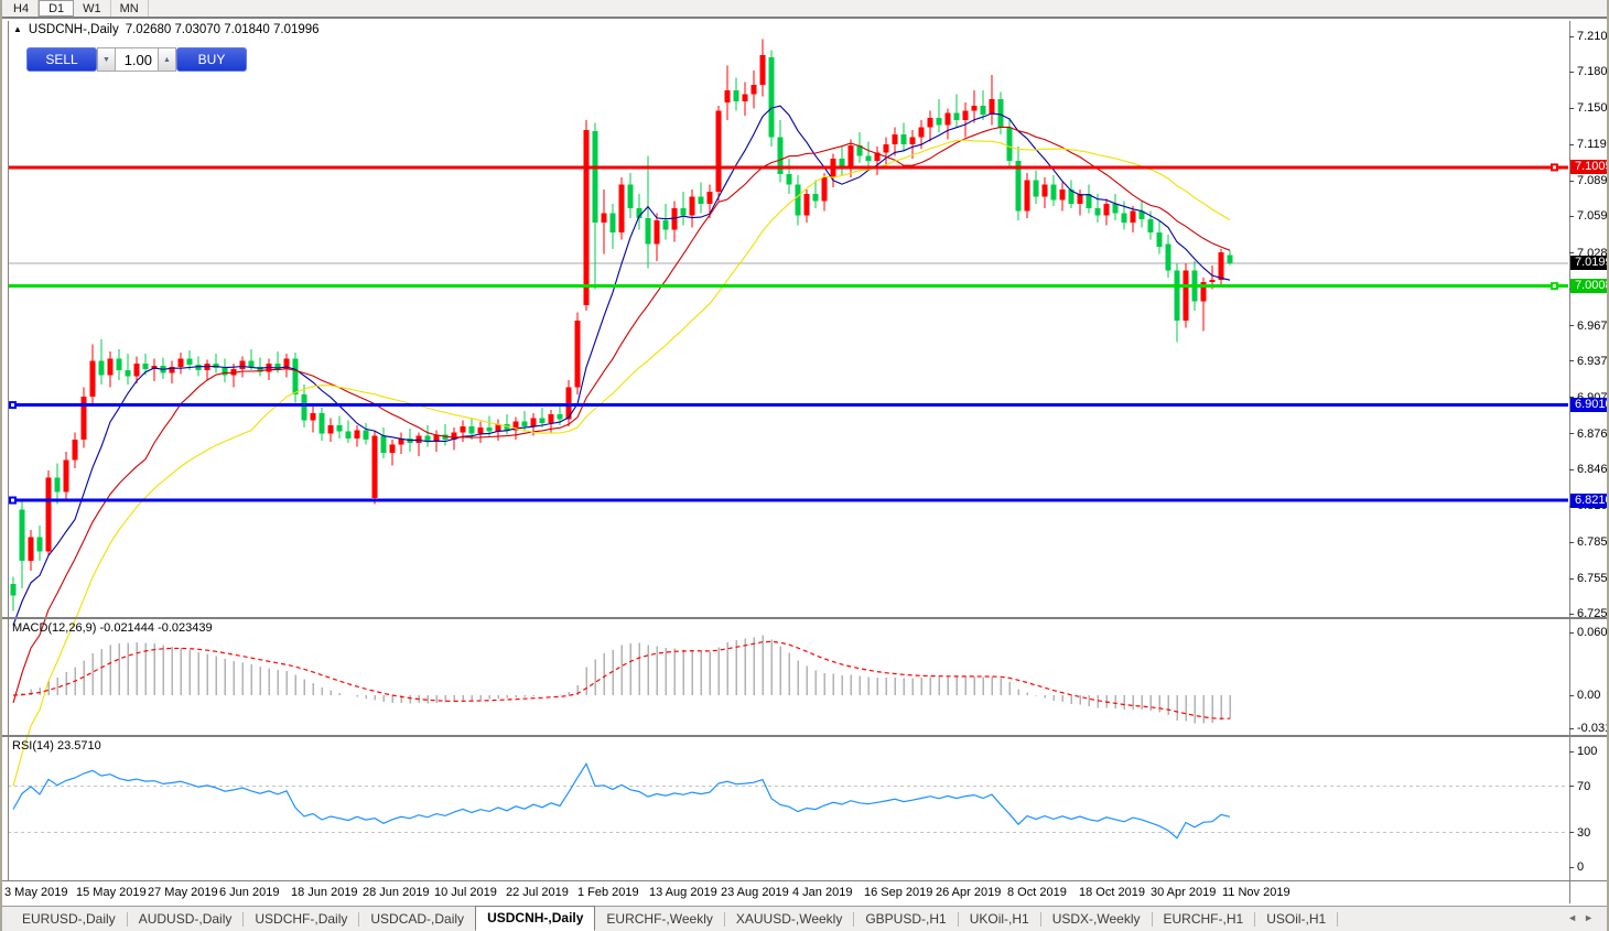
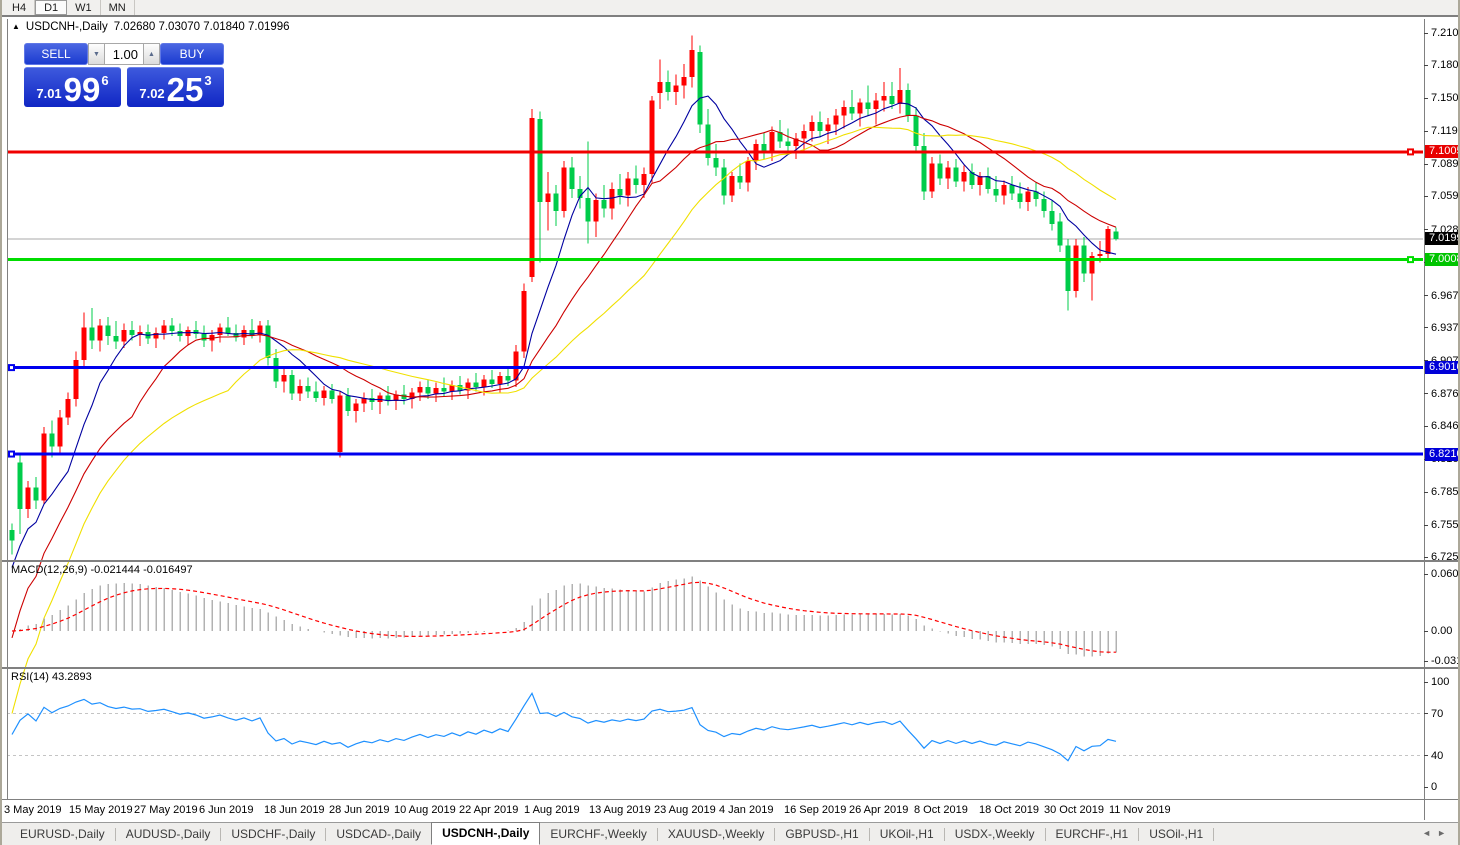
  H4
  D1
  W1
  MN
  ▲
  USDCNH-,Daily
  7.02680 7.03070 7.01840 7.01996
  SELL
  1.00
  BUY
+ 7.01
+ 99
+ 6
+ 7.02
+ 25
+ 3
- MACD(12,26,9) -0.021444 -0.023439
+ MACD(12,26,9) -0.021444 -0.016497
- RSI(14) 23.5710
+ RSI(14) 43.2893
  7.210
  7.180
  7.150
  7.119
  7.089
  7.059
  7.028
  6.967
  6.937
  6.876
  6.846
  6.785
  6.755
  6.725
  7.100
  7.019
  7.000
  6.901
  6.821
  0.00
  100
  70
- 30
+ 40
  0
  3 May 2019
  15 May 2019
  27 May 2019
  6 Jun 2019
  18 Jun 2019
  28 Jun 2019
- 10 Jul 2019
+ 10 Aug 2019
- 22 Jul 2019
+ 22 Apr 2019
- 1 Feb 2019
+ 1 Aug 2019
  13 Aug 2019
  23 Aug 2019
  4 Jan 2019
  16 Sep 2019
  26 Apr 2019
  8 Oct 2019
  18 Oct 2019
- 30 Apr 2019
+ 30 Oct 2019
  11 Nov 2019
  EURUSD-,Daily
  AUDUSD-,Daily
  USDCHF-,Daily
  USDCAD-,Daily
  USDCNH-,Daily
  EURCHF-,Weekly
  XAUUSD-,Weekly
  GBPUSD-,H1
  UKOil-,H1
  USDX-,Weekly
  EURCHF-,H1
  USOil-,H1
  ◄►
